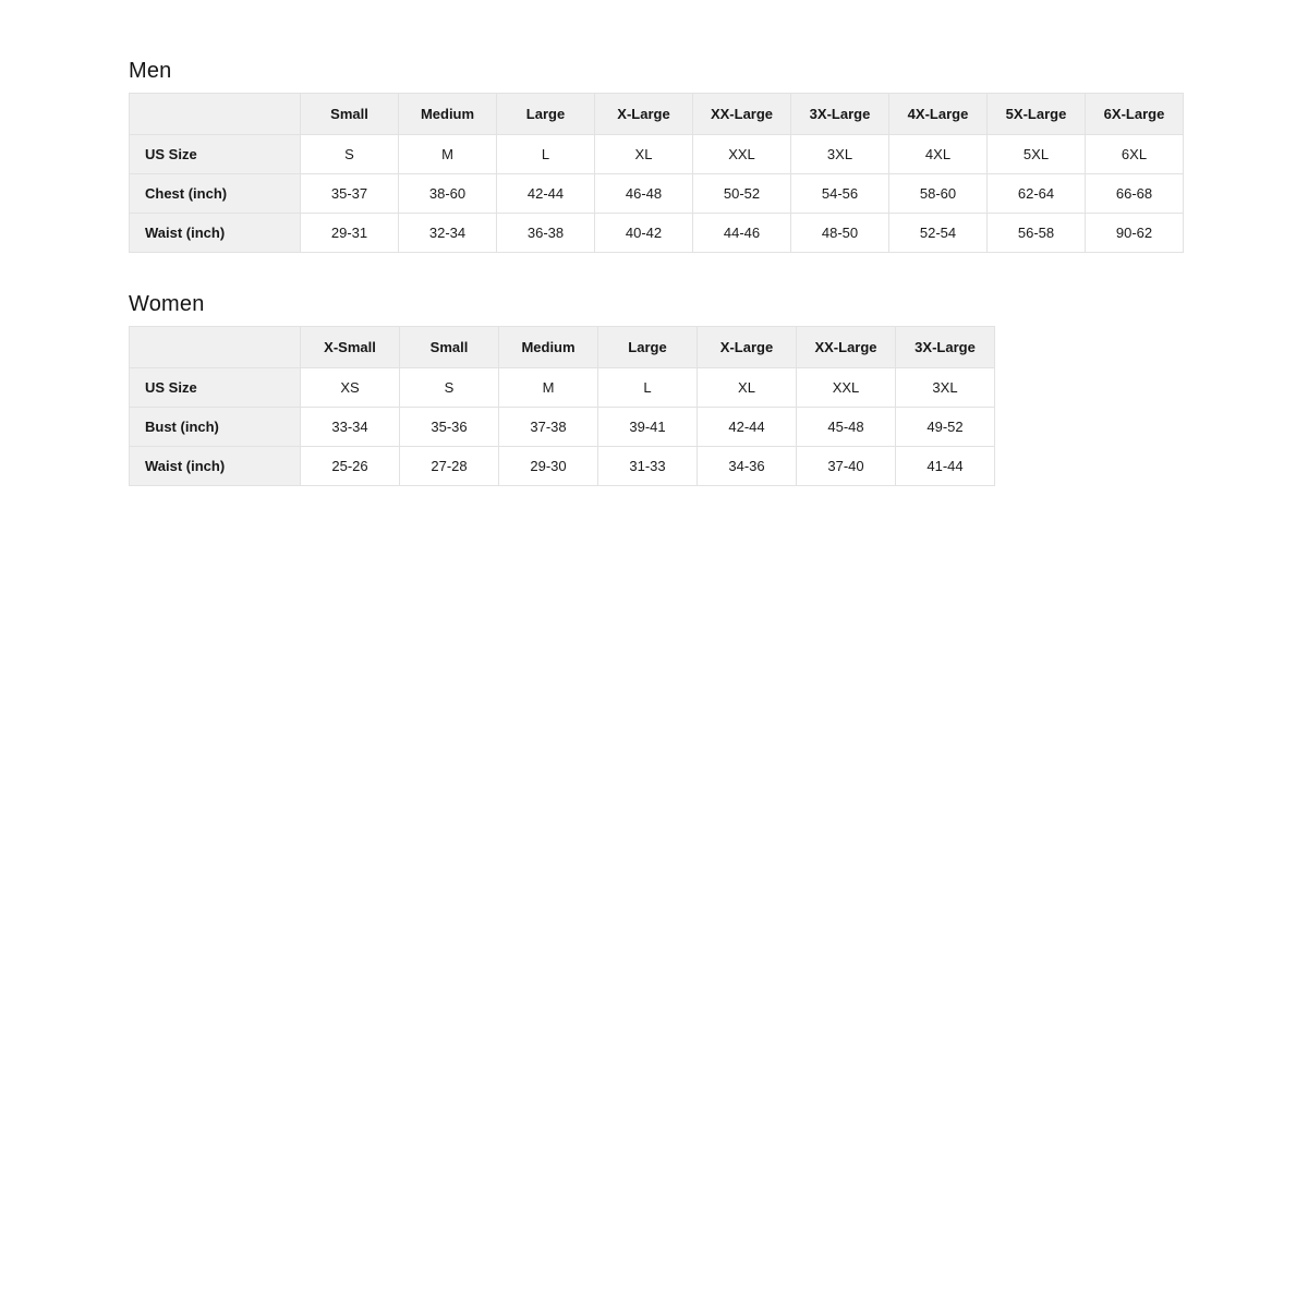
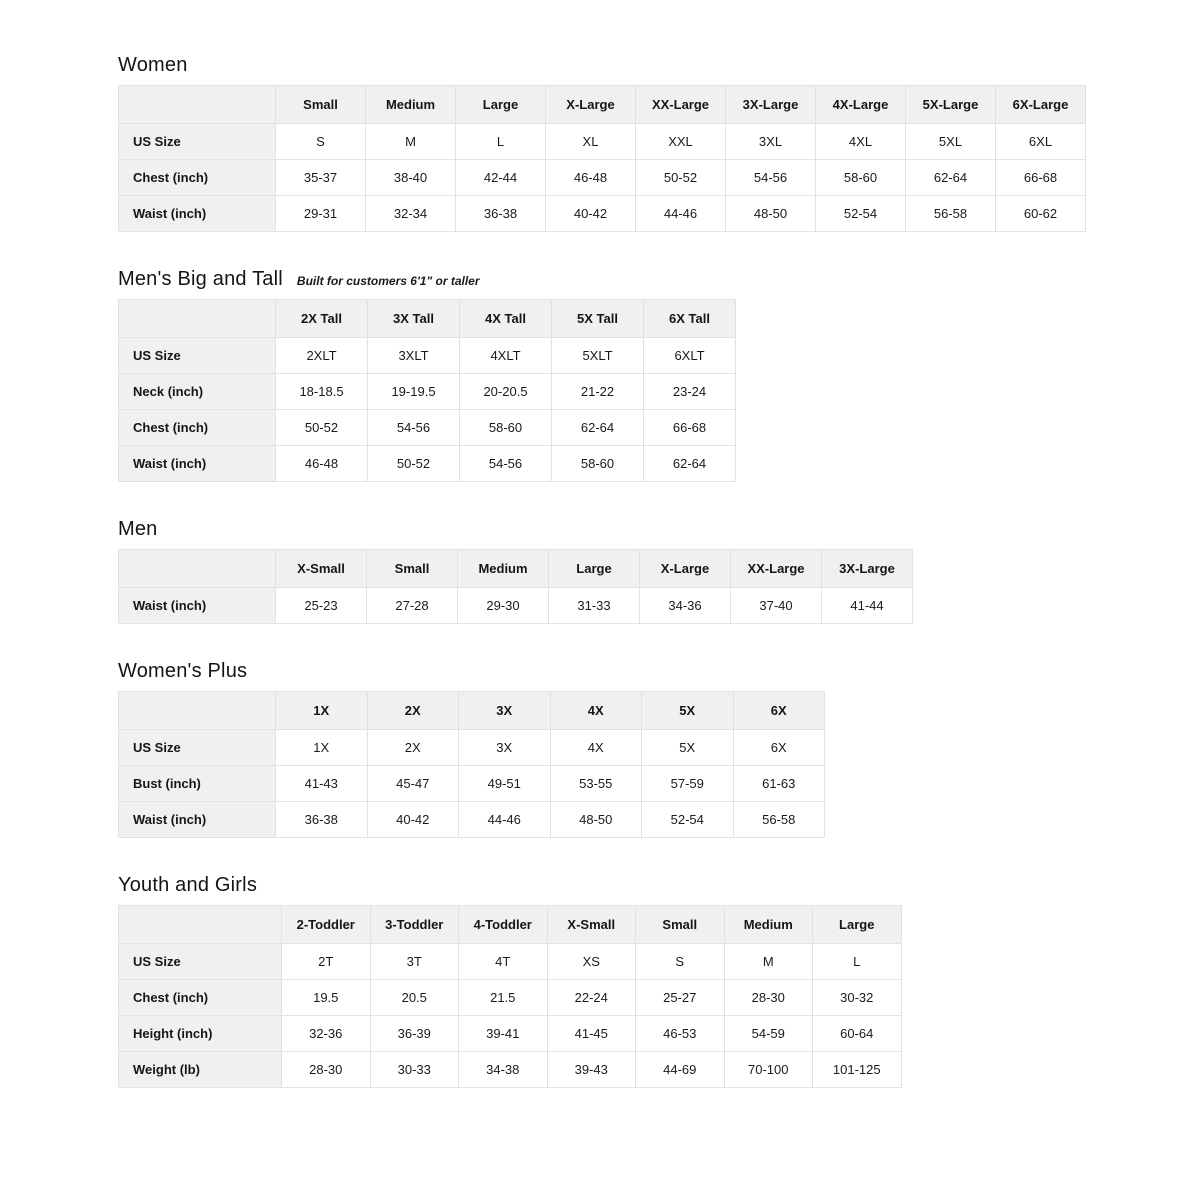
- Men
+ Women
  	Small	Medium	Large	X-Large	XX-Large	3X-Large	4X-Large	5X-Large	6X-Large
  US Size	S	M	L	XL	XXL	3XL	4XL	5XL	6XL
- Chest (inch)	35-37	38-60	42-44	46-48	50-52	54-56	58-60	62-64	66-68
+ Chest (inch)	35-37	38-40	42-44	46-48	50-52	54-56	58-60	62-64	66-68
- Waist (inch)	29-31	32-34	36-38	40-42	44-46	48-50	52-54	56-58	90-62
+ Waist (inch)	29-31	32-34	36-38	40-42	44-46	48-50	52-54	56-58	60-62
+ Men's Big and Tall
+ Built for customers 6'1" or taller
+ 	2X Tall	3X Tall	4X Tall	5X Tall	6X Tall
+ US Size	2XLT	3XLT	4XLT	5XLT	6XLT
+ Neck (inch)	18-18.5	19-19.5	20-20.5	21-22	23-24
+ Chest (inch)	50-52	54-56	58-60	62-64	66-68
+ Waist (inch)	46-48	50-52	54-56	58-60	62-64
- Women
+ Men
  	X-Small	Small	Medium	Large	X-Large	XX-Large	3X-Large
- US Size	XS	S	M	L	XL	XXL	3XL
- Bust (inch)	33-34	35-36	37-38	39-41	42-44	45-48	49-52
- Waist (inch)	25-26	27-28	29-30	31-33	34-36	37-40	41-44
+ Waist (inch)	25-23	27-28	29-30	31-33	34-36	37-40	41-44
+ Women's Plus
+ 	1X	2X	3X	4X	5X	6X
+ US Size	1X	2X	3X	4X	5X	6X
+ Bust (inch)	41-43	45-47	49-51	53-55	57-59	61-63
+ Waist (inch)	36-38	40-42	44-46	48-50	52-54	56-58
+ Youth and Girls
+ 	2-Toddler	3-Toddler	4-Toddler	X-Small	Small	Medium	Large
+ US Size	2T	3T	4T	XS	S	M	L
+ Chest (inch)	19.5	20.5	21.5	22-24	25-27	28-30	30-32
+ Height (inch)	32-36	36-39	39-41	41-45	46-53	54-59	60-64
+ Weight (lb)	28-30	30-33	34-38	39-43	44-69	70-100	101-125
